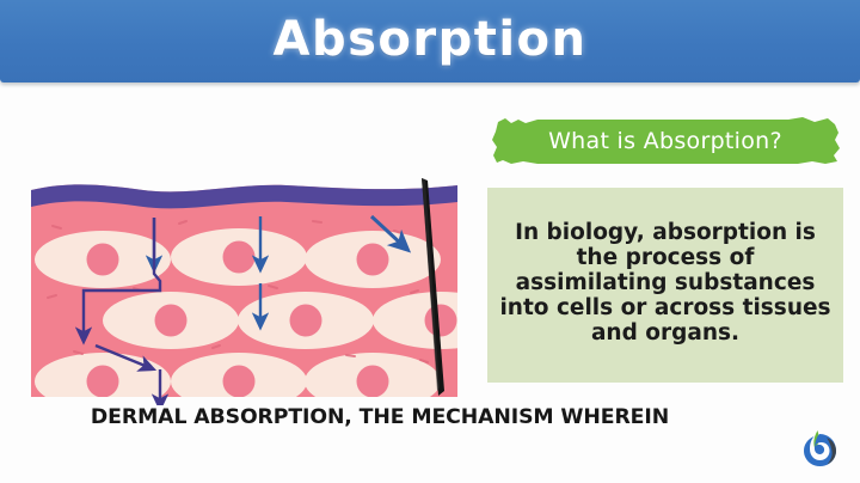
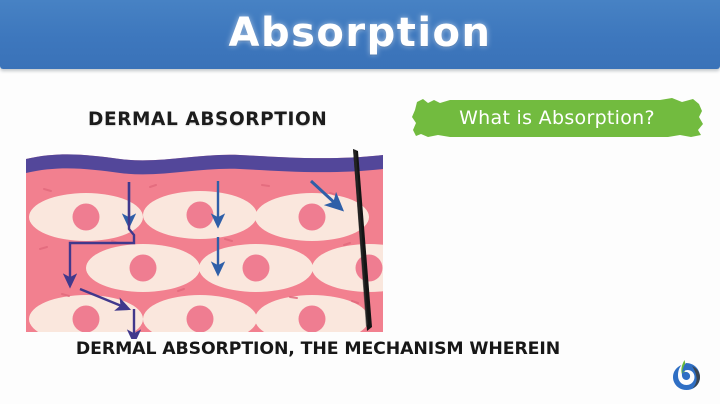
  Absorption
+ DERMAL ABSORPTION
  What is Absorption?
- In biology, absorption is the process of assimilating substances into cells or across tissues and organs.
  DERMAL ABSORPTION, THE MECHANISM WHEREIN
